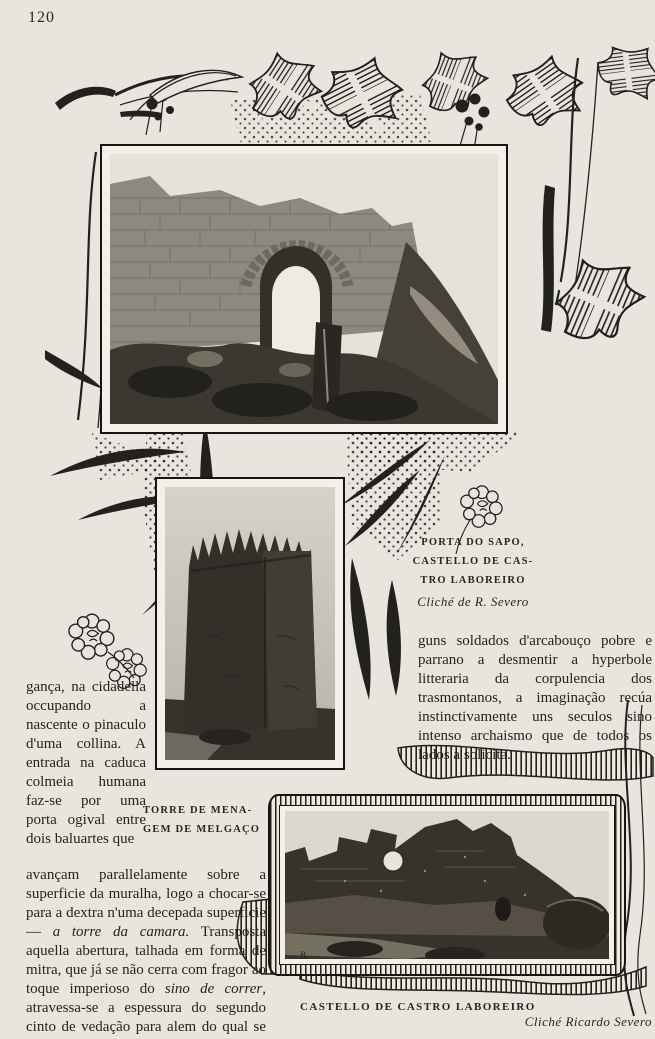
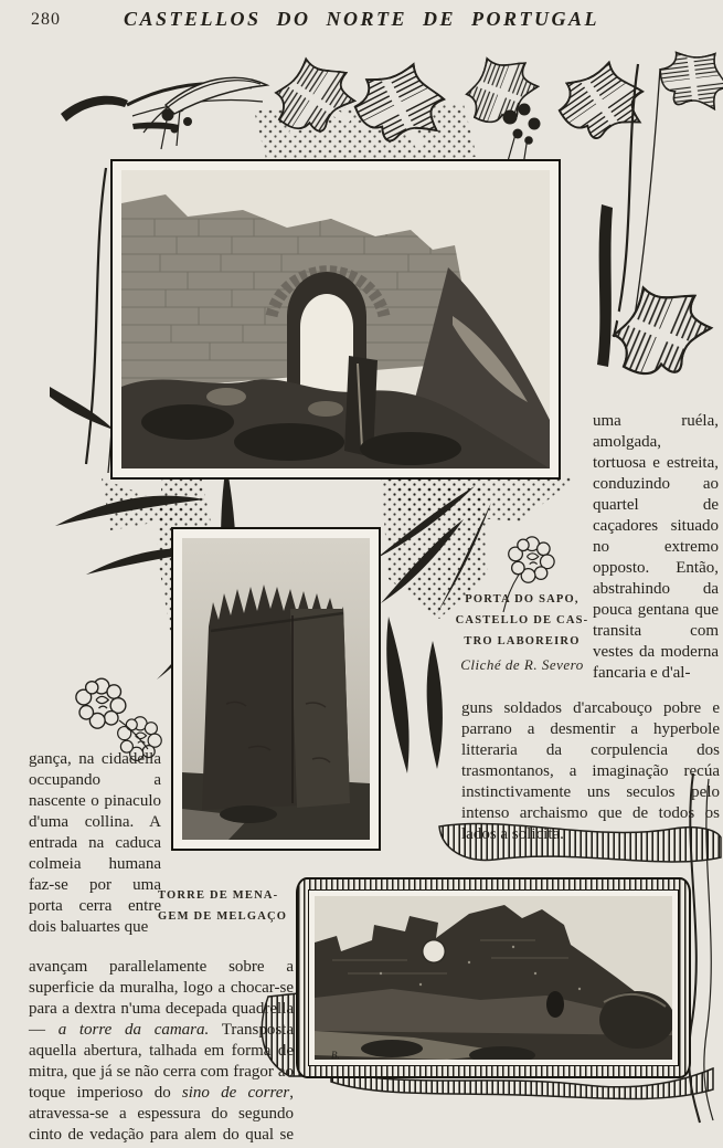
- 120
+ 280
+ CASTELLOS DO NORTE DE PORTUGAL
  B.
+ uma ruéla, amolgada, tortuosa e estreita, conduzindo ao quartel de caçadores situado no extremo opposto. Então, abstrahindo da pouca gentana que transita com vestes da moderna fancaria e d'al-
- guns soldados d'arcabouço pobre e parrano a desmentir a hyperbole litteraria da corpulencia dos trasmontanos, a imaginação recúa instinctivamente uns seculos sino intenso archaismo que de todos os lados a solicita.
+ guns soldados d'arcabouço pobre e parrano a desmentir a hyperbole litteraria da corpulencia dos trasmontanos, a imaginação recúa instinctivamente uns seculos pelo intenso archaismo que de todos os lados a solicita.
- gança, na cidadella occupando a nascente o pinaculo d'uma collina. A entrada na caduca colmeia humana faz-se por uma porta ogival entre dois baluartes que
+ gança, na cidadella occupando a nascente o pinaculo d'uma collina. A entrada na caduca colmeia humana faz-se por uma porta cerra entre dois baluartes que
- avançam parallelamente sobre a superficie da muralha, logo a chocar-se para a dextra n'uma decepada superficie — a torre da camara. Transposta aquella abertura, talhada em forma de mitra, que já se não cerra com fragor ao toque imperioso do sino de correr, atravessa-se a espessura do segundo cinto de vedação para alem do qual se
+ avançam parallelamente sobre a superficie da muralha, logo a chocar-se para a dextra n'uma decepada quadrella — a torre da camara. Transposta aquella abertura, talhada em forma de mitra, que já se não cerra com fragor ao toque imperioso do sino de correr, atravessa-se a espessura do segundo cinto de vedação para alem do qual se
  PORTA DO SAPO,
  CASTELLO DE CAS-
  TRO LABOREIRO
  Cliché de R. Severo
  TORRE DE MENA-
  GEM DE MELGAÇO
- CASTELLO DE CASTRO LABOREIRO
- Cliché Ricardo Severo
